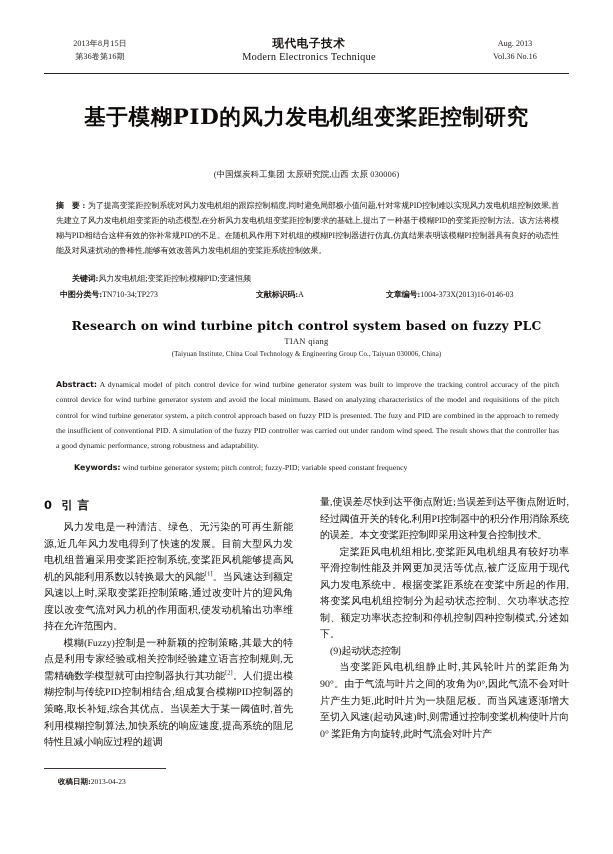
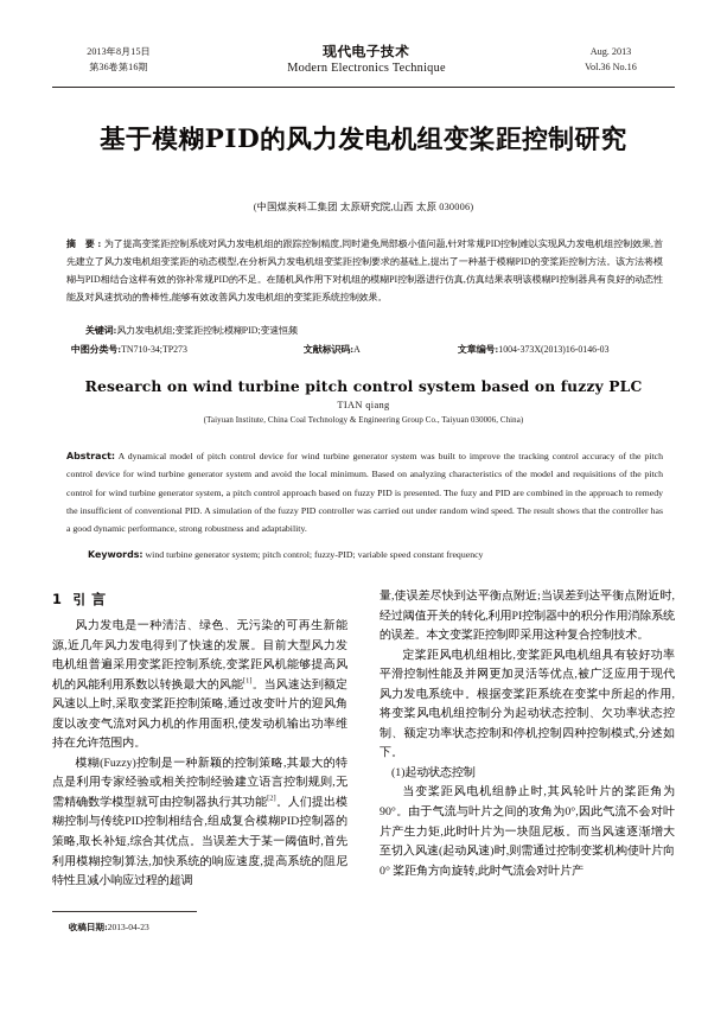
  2013年8月15日
  第36卷第16期
  现代电子技术
  Modern Electronics Technique
  Aug. 2013
  Vol.36 No.16
  基于模糊PID的风力发电机组变桨距控制研究
  (中国煤炭科工集团 太原研究院,山西 太原 030006)
  摘 要:为了提高变桨距控制系统对风力发电机组的跟踪控制精度,同时避免局部极小值问题,针对常规PID控制难以实现风力发电机组控制效果,首先建立了风力发电机组变桨距的动态模型,在分析风力发电机组变桨距控制要求的基础上,提出了一种基于模糊PID的变桨距控制方法。该方法将模糊与PID相结合这样有效的弥补常规PID的不足。在随机风作用下对机组的模糊PI控制器进行仿真,仿真结果表明该模糊PI控制器具有良好的动态性能及对风速扰动的鲁棒性,能够有效改善风力发电机组的变桨距系统控制效果。
  关键词:风力发电机组;变桨距控制;模糊PID;变速恒频
  中图分类号:TN710-34;TP273
  文献标识码:A
  文章编号:1004-373X(2013)16-0146-03
  Research on wind turbine pitch control system based on fuzzy PLC
  TIAN qiang
  Abstract: A dynamical model of pitch control device for wind turbine generator system was built to improve the tracking control accuracy of the pitch control device for wind turbine generator system and avoid the local minimum. Based on analyzing characteristics of the model and requisitions of the pitch control for wind turbine generator system, a pitch control approach based on fuzzy PID is presented. The fuzy and PID are combined in the approach to remedy the insufficient of conventional PID. A simulation of the fuzzy PID controller was carried out under random wind speed. The result shows that the controller has a good dynamic performance, strong robustness and adaptability.
  Keywords: wind turbine generator system; pitch control; fuzzy-PID; variable speed constant frequency
- 0 引 言
+ 1 引 言
  风力发电是一种清洁、绿色、无污染的可再生新能源,近几年风力发电得到了快速的发展。目前大型风力发电机组普遍采用变桨距控制系统,变桨距风机能够提高风机的风能利用系数以转换最大的风能 。当风速达到额定风速以上时,采取变桨距控制策略,通过改变叶片的迎风角度以改变气流对风力机的作用面积,使发动机输出功率维持在允许范围内。
  模糊(Fuzzy)控制是一种新颖的控制策略,其最大的特点是利用专家经验或相关控制经验建立语言控制规则,无需精确数学模型就可由控制器执行其功能 。人们提出模糊控制与传统PID控制相结合,组成复合模糊PID控制器的策略,取长补短,综合其优点。当误差大于某一阈值时,首先利用模糊控制算法,加快系统的响应速度,提高系统的阻尼特性且减小响应过程的超调
  量,使误差尽快到达平衡点附近;当误差到达平衡点附近时,经过阈值开关的转化,利用PI控制器中的积分作用消除系统的误差。本文变桨距控制即采用这种复合控制技术。
  定桨距风电机组相比,变桨距风电机组具有较好功率平滑控制性能及并网更加灵活等优点,被广泛应用于现代风力发电系统中。根据变桨距系统在变桨中所起的作用,将变桨风电机组控制分为起动状态控制、欠功率状态控制、额定功率状态控制和停机控制四种控制模式,分述如下。
- (9)起动状态控制
+ (1)起动状态控制
  当变桨距风电机组静止时,其风轮叶片的桨距角为90°。由于气流与叶片之间的攻角为0°,因此气流不会对叶片产生力矩,此时叶片为一块阻尼板。而当风速逐渐增大至切入风速(起动风速)时,则需通过控制变桨机构使叶片向 0° 桨距角方向旋转,此时气流会对叶片产
  收稿日期:2013-04-23
